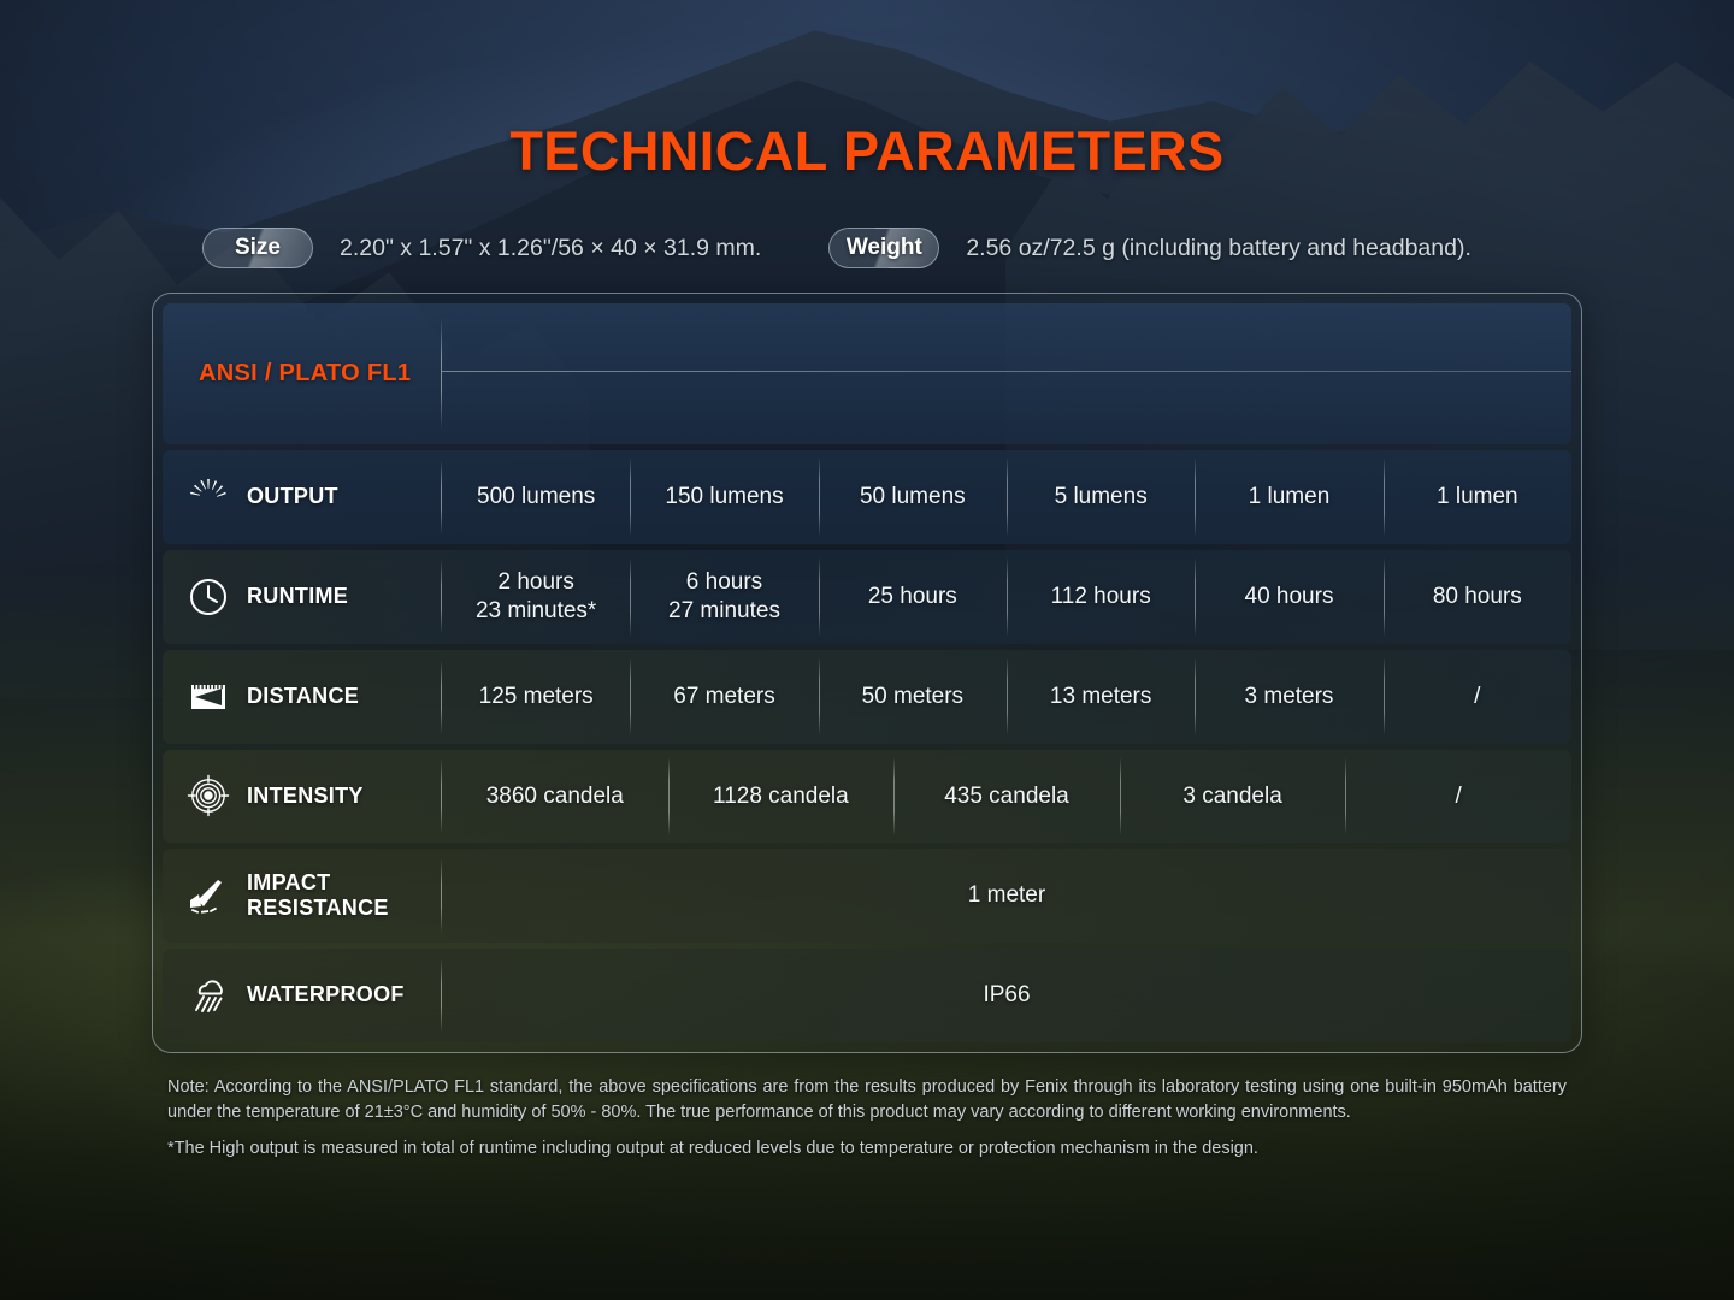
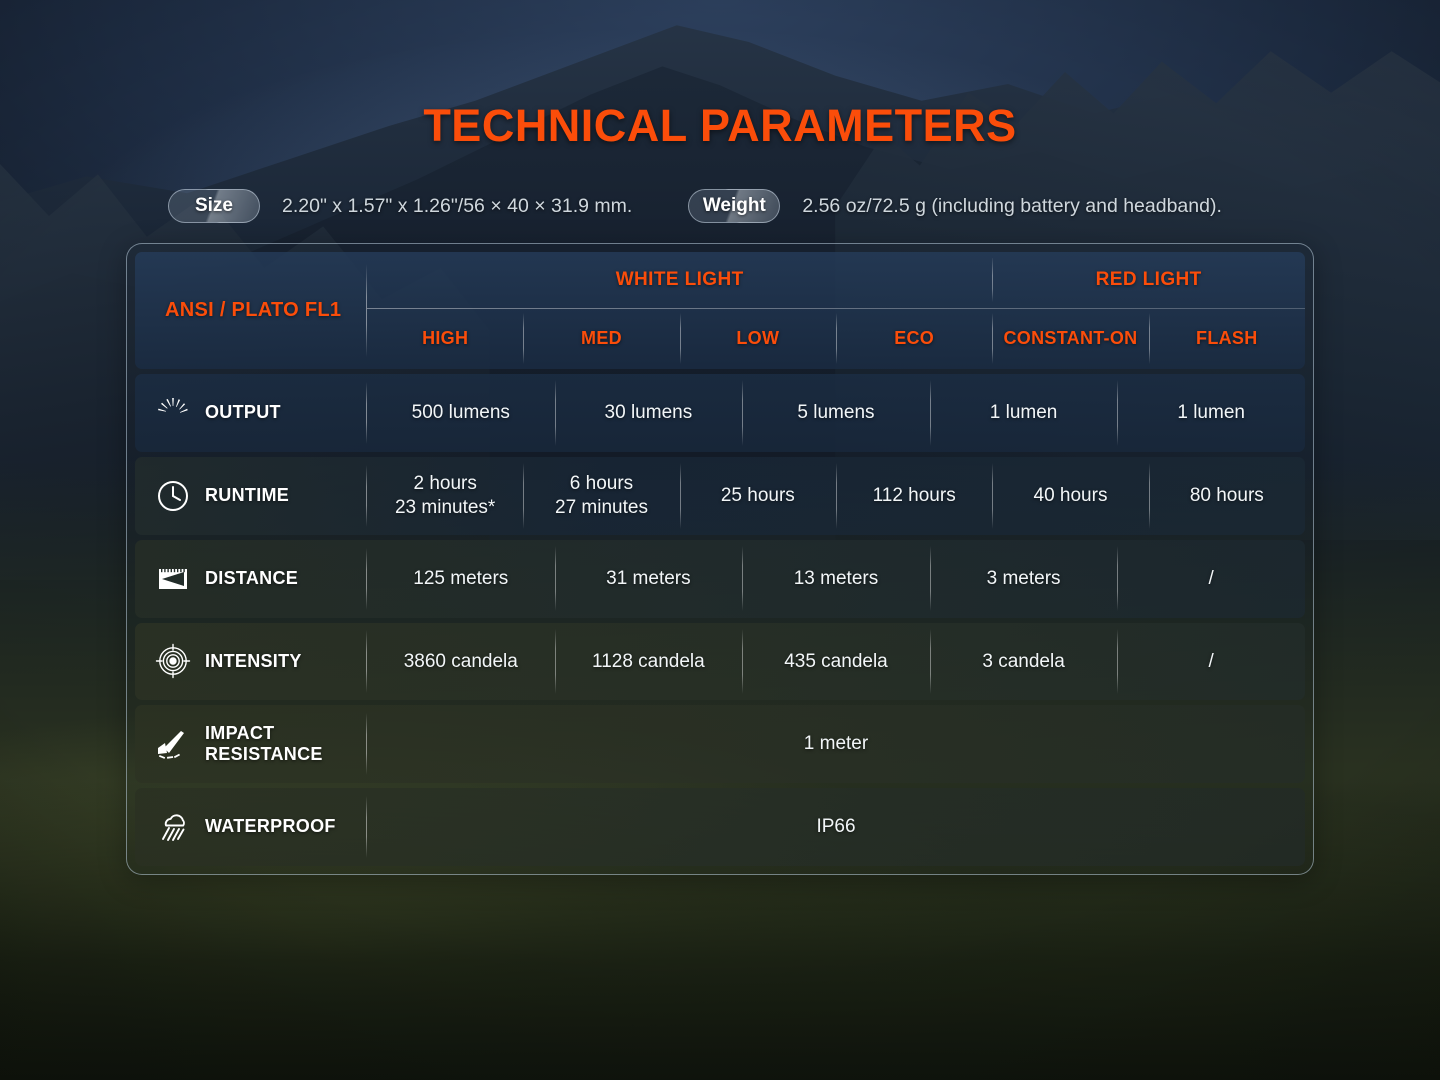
  TECHNICAL PARAMETERS
  Size
  2.20" x 1.57" x 1.26"/56 × 40 × 31.9 mm.
  Weight
  2.56 oz/72.5 g (including battery and headband).
  ANSI / PLATO FL1
+ WHITE LIGHT
+ RED LIGHT
+ HIGH
+ MED
+ LOW
+ ECO
+ CONSTANT-ON
+ FLASH
  OUTPUT
  500 lumens
- 150 lumens
- 50 lumens
+ 30 lumens
  5 lumens
  1 lumen
  1 lumen
  RUNTIME
  2 hours
  23 minutes*
  6 hours
  27 minutes
  25 hours
  112 hours
  40 hours
  80 hours
  DISTANCE
  125 meters
- 67 meters
- 50 meters
+ 31 meters
  13 meters
  3 meters
  /
  INTENSITY
  3860 candela
  1128 candela
  435 candela
  3 candela
  /
  IMPACT
  RESISTANCE
  1 meter
  WATERPROOF
  IP66
- Note: According to the ANSI/PLATO FL1 standard, the above specifications are from the results produced by Fenix through its laboratory testing using one built-in 950mAh battery under the temperature of 21±3°C and humidity of 50% - 80%. The true performance of this product may vary according to different working environments.
- *The High output is measured in total of runtime including output at reduced levels due to temperature or protection mechanism in the design.
